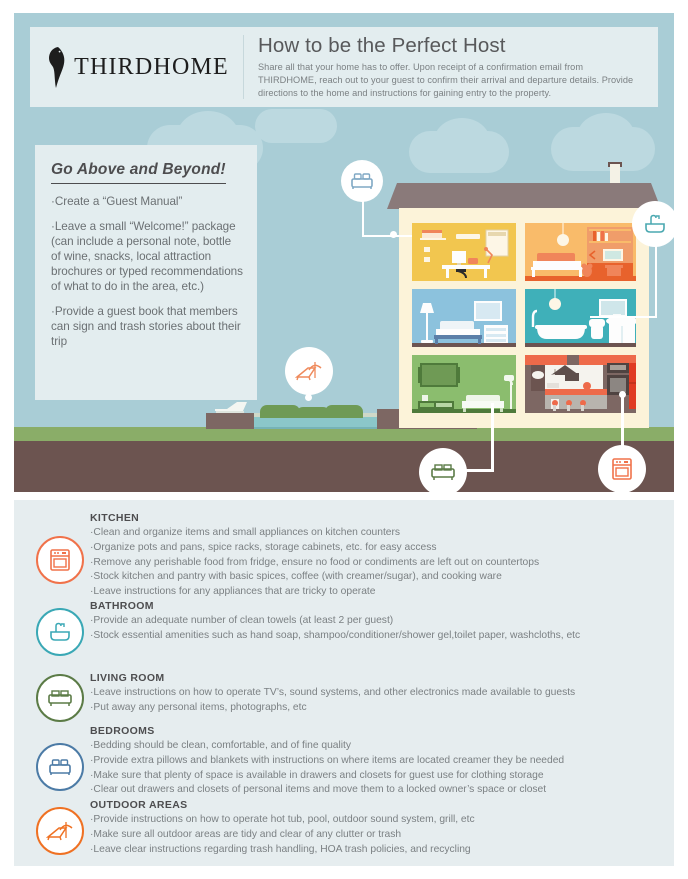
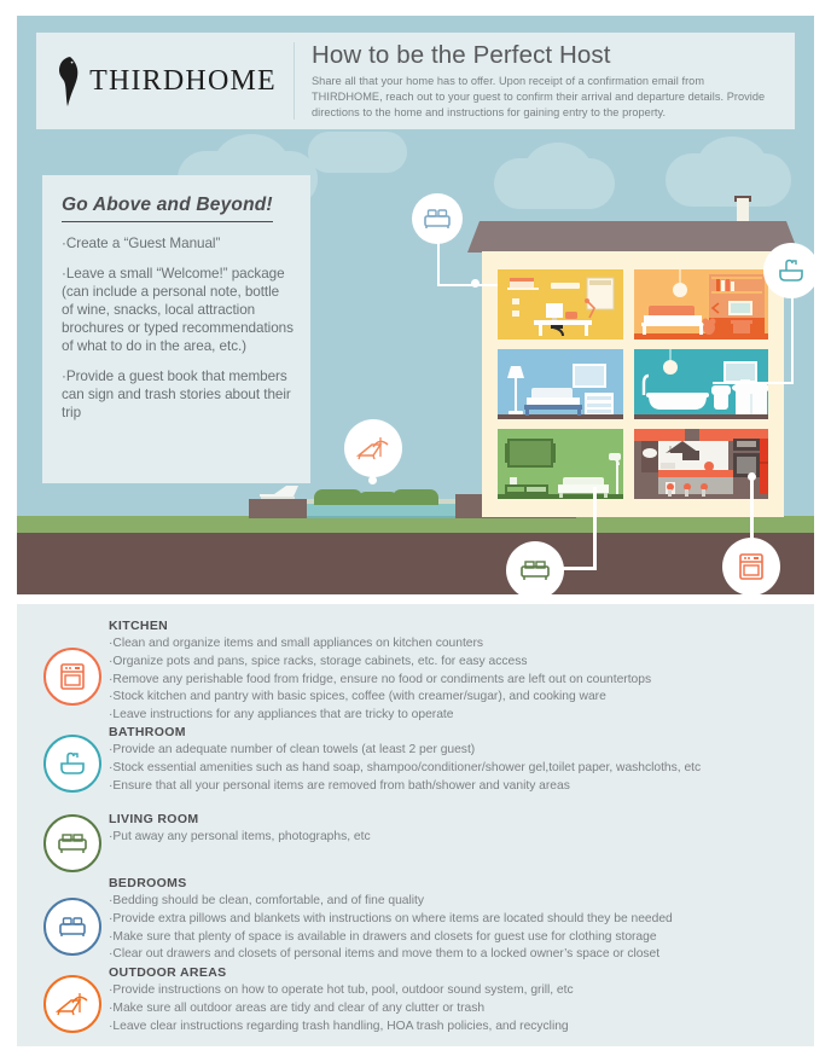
  THIRDHOME
  How to be the Perfect Host
  Share all that your home has to offer. Upon receipt of a confirmation email from THIRDHOME, reach out to your guest to confirm their arrival and departure details. Provide directions to the home and instructions for gaining entry to the property.
  Go Above and Beyond!
  ·Create a “Guest Manual”
  ·Leave a small “Welcome!” package (can include a personal note, bottle of wine, snacks, local attraction brochures or typed recommendations of what to do in the area, etc.)
  ·Provide a guest book that members can sign and trash stories about their trip
  KITCHEN
  ·Clean and organize items and small appliances on kitchen counters
  ·Organize pots and pans, spice racks, storage cabinets, etc. for easy access
  ·Remove any perishable food from fridge, ensure no food or condiments are left out on countertops
  ·Stock kitchen and pantry with basic spices, coffee (with creamer/sugar), and cooking ware
  ·Leave instructions for any appliances that are tricky to operate
  BATHROOM
  ·Provide an adequate number of clean towels (at least 2 per guest)
  ·Stock essential amenities such as hand soap, shampoo/conditioner/shower gel,toilet paper, washcloths, etc
+ ·Ensure that all your personal items are removed from bath/shower and vanity areas
  LIVING ROOM
- ·Leave instructions on how to operate TV’s, sound systems, and other electronics made available to guests
  ·Put away any personal items, photographs, etc
  BEDROOMS
  ·Bedding should be clean, comfortable, and of fine quality
- ·Provide extra pillows and blankets with instructions on where items are located creamer they be needed
+ ·Provide extra pillows and blankets with instructions on where items are located should they be needed
  ·Make sure that plenty of space is available in drawers and closets for guest use for clothing storage
  ·Clear out drawers and closets of personal items and move them to a locked owner’s space or closet
  OUTDOOR AREAS
  ·Provide instructions on how to operate hot tub, pool, outdoor sound system, grill, etc
  ·Make sure all outdoor areas are tidy and clear of any clutter or trash
  ·Leave clear instructions regarding trash handling, HOA trash policies, and recycling
